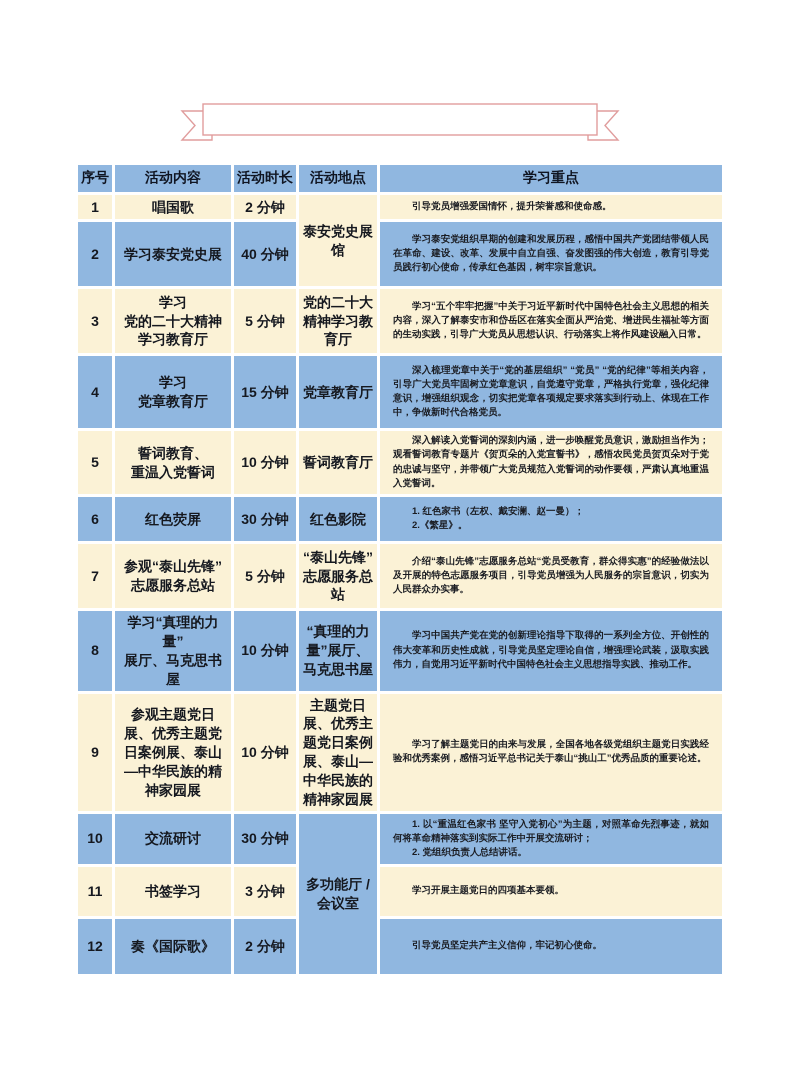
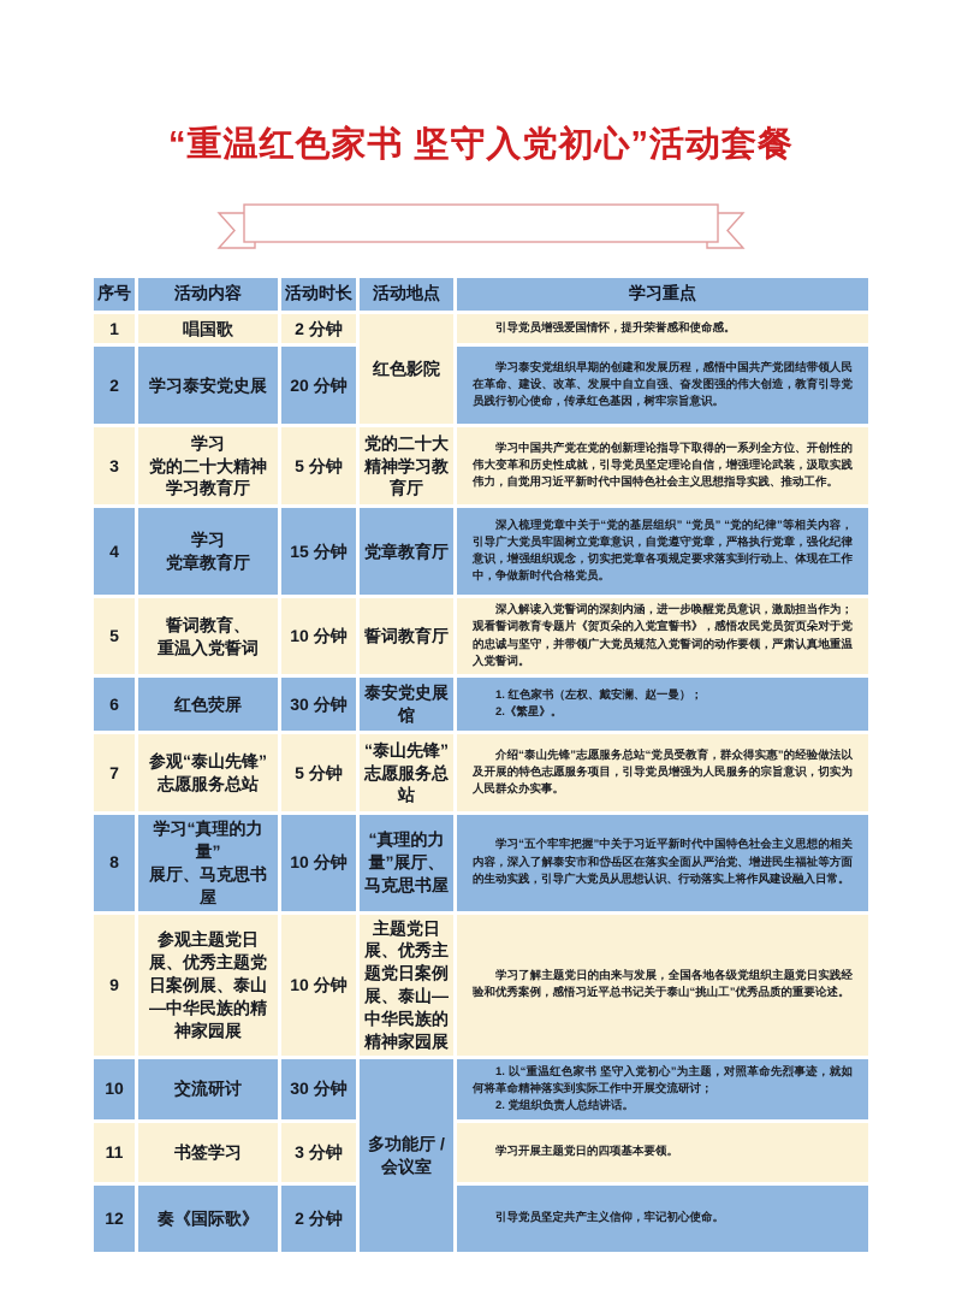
+ “重温红色家书 坚守入党初心”活动套餐
  序号	活动内容	活动时长	活动地点	学习重点
- 1	唱国歌	2 分钟	泰安党史展馆	引导党员增强爱国情怀，提升荣誉感和使命感。
+ 1	唱国歌	2 分钟	红色影院	引导党员增强爱国情怀，提升荣誉感和使命感。
- 2	学习泰安党史展	40 分钟	学习泰安党组织早期的创建和发展历程，感悟中国共产党团结带领人民在革命、建设、改革、发展中自立自强、奋发图强的伟大创造，教育引导党员践行初心使命，传承红色基因，树牢宗旨意识。
+ 2	学习泰安党史展	20 分钟	学习泰安党组织早期的创建和发展历程，感悟中国共产党团结带领人民在革命、建设、改革、发展中自立自强、奋发图强的伟大创造，教育引导党员践行初心使命，传承红色基因，树牢宗旨意识。
- 3	学习 党的二十大精神学习教育厅	5 分钟	党的二十大精神学习教育厅	学习“五个牢牢把握”中关于习近平新时代中国特色社会主义思想的相关内容，深入了解泰安市和岱岳区在落实全面从严治党、增进民生福祉等方面的生动实践，引导广大党员从思想认识、行动落实上将作风建设融入日常。
+ 3	学习 党的二十大精神学习教育厅	5 分钟	党的二十大精神学习教育厅	学习中国共产党在党的创新理论指导下取得的一系列全方位、开创性的伟大变革和历史性成就，引导党员坚定理论自信，增强理论武装，汲取实践伟力，自觉用习近平新时代中国特色社会主义思想指导实践、推动工作。
  4	学习 党章教育厅	15 分钟	党章教育厅	深入梳理党章中关于“党的基层组织” “党员” “党的纪律”等相关内容，引导广大党员牢固树立党章意识，自觉遵守党章，严格执行党章，强化纪律意识，增强组织观念，切实把党章各项规定要求落实到行动上、体现在工作中，争做新时代合格党员。
  5	誓词教育、 重温入党誓词	10 分钟	誓词教育厅	深入解读入党誓词的深刻内涵，进一步唤醒党员意识，激励担当作为；观看誓词教育专题片《贺页朵的入党宣誓书》，感悟农民党员贺页朵对于党的忠诚与坚守，并带领广大党员规范入党誓词的动作要领，严肃认真地重温入党誓词。
- 6	红色荧屏	30 分钟	红色影院	1. 红色家书（左权、戴安澜、赵一曼）；2.《繁星》。
+ 6	红色荧屏	30 分钟	泰安党史展馆	1. 红色家书（左权、戴安澜、赵一曼）；2.《繁星》。
  7	参观“泰山先锋” 志愿服务总站	5 分钟	“泰山先锋”志愿服务总站	介绍“泰山先锋”志愿服务总站“党员受教育，群众得实惠”的经验做法以及开展的特色志愿服务项目，引导党员增强为人民服务的宗旨意识，切实为人民群众办实事。
- 8	学习“真理的力量” 展厅、马克思书屋	10 分钟	“真理的力量”展厅、马克思书屋	学习中国共产党在党的创新理论指导下取得的一系列全方位、开创性的伟大变革和历史性成就，引导党员坚定理论自信，增强理论武装，汲取实践伟力，自觉用习近平新时代中国特色社会主义思想指导实践、推动工作。
+ 8	学习“真理的力量” 展厅、马克思书屋	10 分钟	“真理的力量”展厅、马克思书屋	学习“五个牢牢把握”中关于习近平新时代中国特色社会主义思想的相关内容，深入了解泰安市和岱岳区在落实全面从严治党、增进民生福祉等方面的生动实践，引导广大党员从思想认识、行动落实上将作风建设融入日常。
  9	参观主题党日展、优秀主题党日案例展、泰山—中华民族的精神家园展	10 分钟	主题党日展、优秀主题党日案例展、泰山—中华民族的精神家园展	学习了解主题党日的由来与发展，全国各地各级党组织主题党日实践经验和优秀案例，感悟习近平总书记关于泰山“挑山工”优秀品质的重要论述。
  10	交流研讨	30 分钟	多功能厅 / 会议室	1. 以“重温红色家书 坚守入党初心”为主题，对照革命先烈事迹，就如何将革命精神落实到实际工作中开展交流研讨；2. 党组织负责人总结讲话。
  11	书签学习	3 分钟	学习开展主题党日的四项基本要领。
  12	奏《国际歌》	2 分钟	引导党员坚定共产主义信仰，牢记初心使命。
